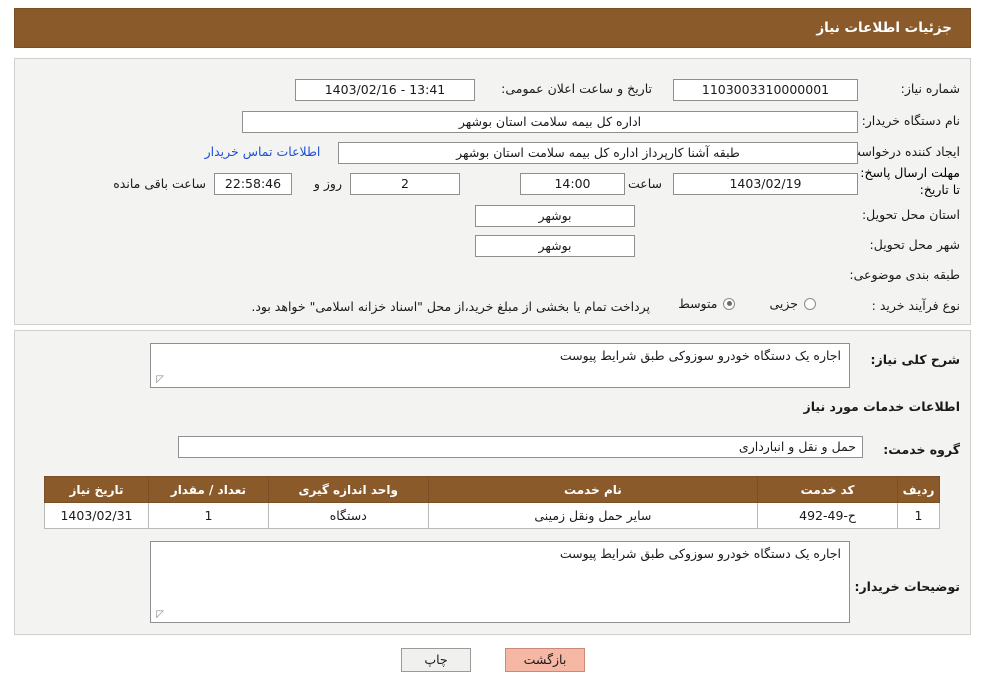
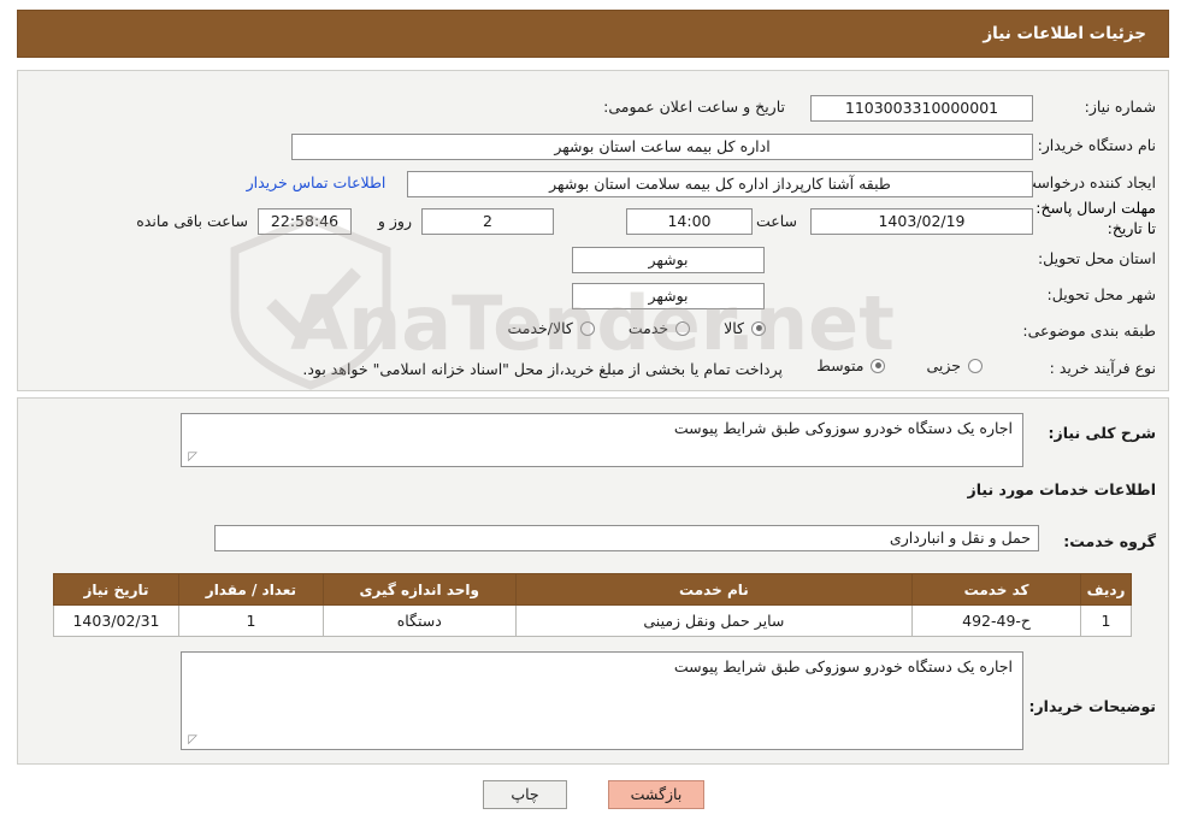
  جزئیات اطلاعات نیاز
  شماره نیاز:
  1103003310000001
  تاریخ و ساعت اعلان عمومی:
- 13:41 - 1403/02/16
  نام دستگاه خریدار:
- اداره کل بیمه سلامت استان بوشهر
+ اداره کل بیمه ساعت استان بوشهر
  ایجاد کننده درخواس
  طبقه آشنا کارپرداز اداره کل بیمه سلامت استان بوشهر
  اطلاعات تماس خریدار
  مهلت ارسال پاسخ: تا تاریخ:
  1403/02/19
  ساعت
  14:00
  2
  روز و
  22:58:46
  ساعت باقی مانده
  استان محل تحویل:
  بوشهر
  شهر محل تحویل:
  بوشهر
  طبقه بندی موضوعی:
+ کالا
+ خدمت
+ کالا/خدمت
  نوع فرآیند خرید :
  جزیی
  متوسط
  پرداخت تمام یا بخشی از مبلغ خرید،از محل "اسناد خزانه اسلامی" خواهد بود.
+ AnaTender.net
  شرح کلی نیاز:
  اجاره یک دستگاه خودرو سوزوکی طبق شرایط پیوست
  ◸
  اطلاعات خدمات مورد نیاز
  گروه خدمت:
  حمل و نقل و انبارداری
  ردیف	کد خدمت	نام خدمت	واحد اندازه گیری	تعداد / مقدار	تاریخ نیاز
  1	ح-49-492	سایر حمل ونقل زمینی	دستگاه	1	1403/02/31
  توضیحات خریدار:
  اجاره یک دستگاه خودرو سوزوکی طبق شرایط پیوست
  ◸
  چاپ
  بازگشت
